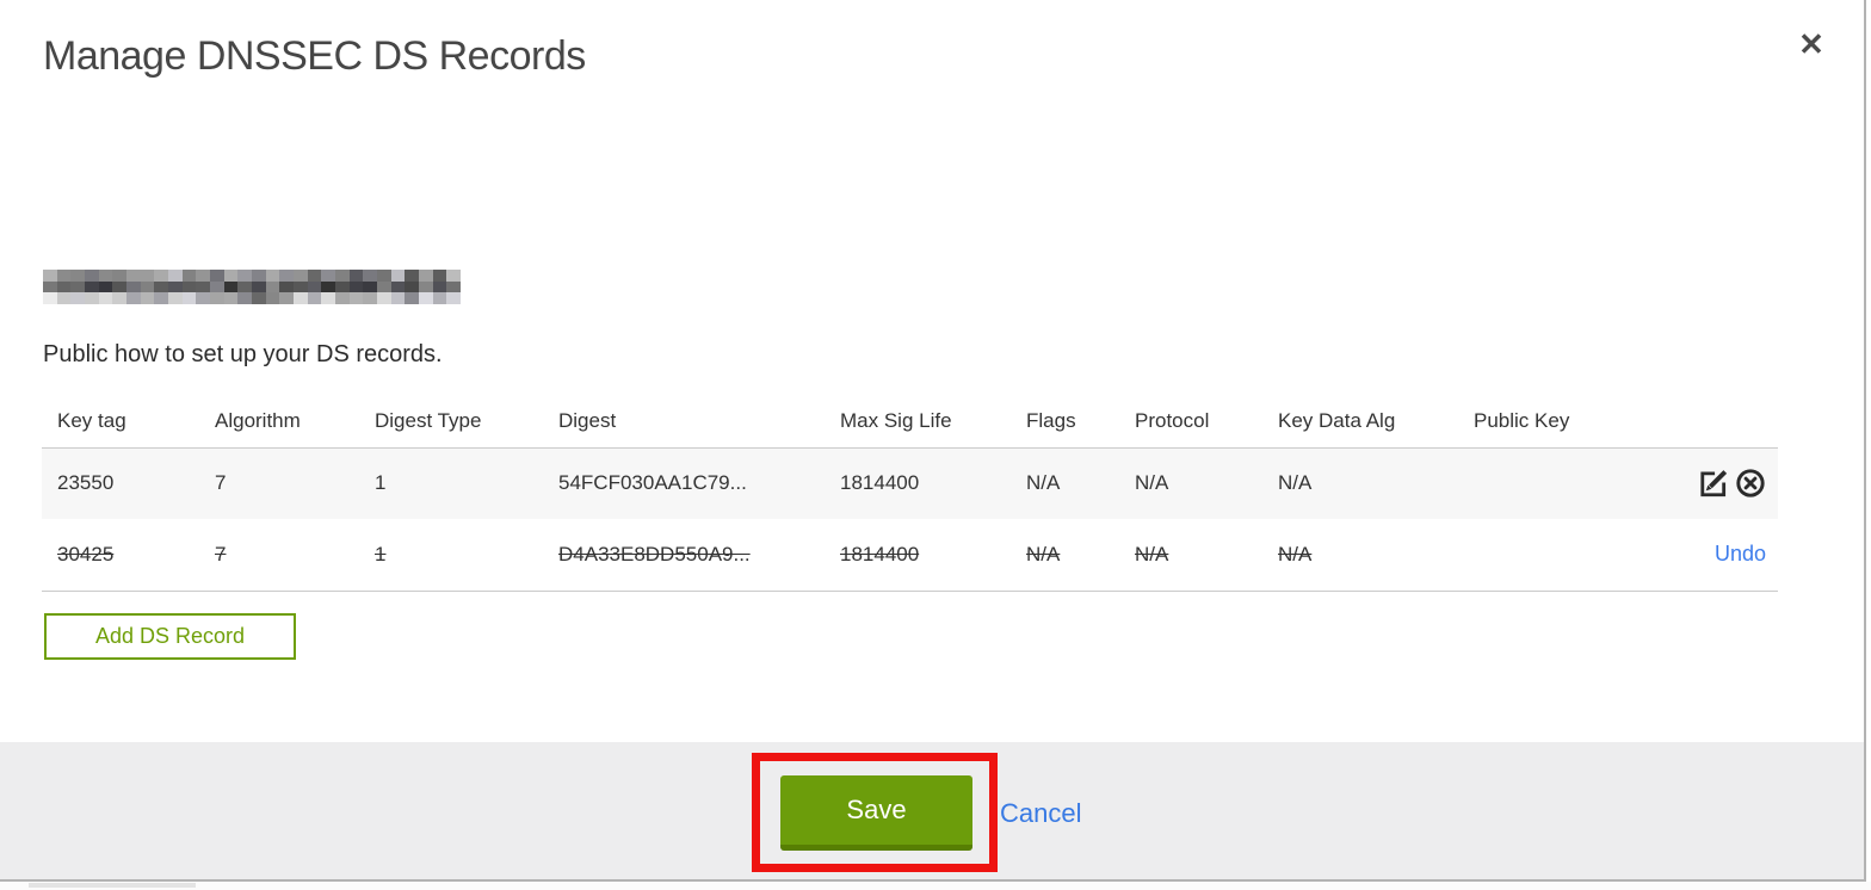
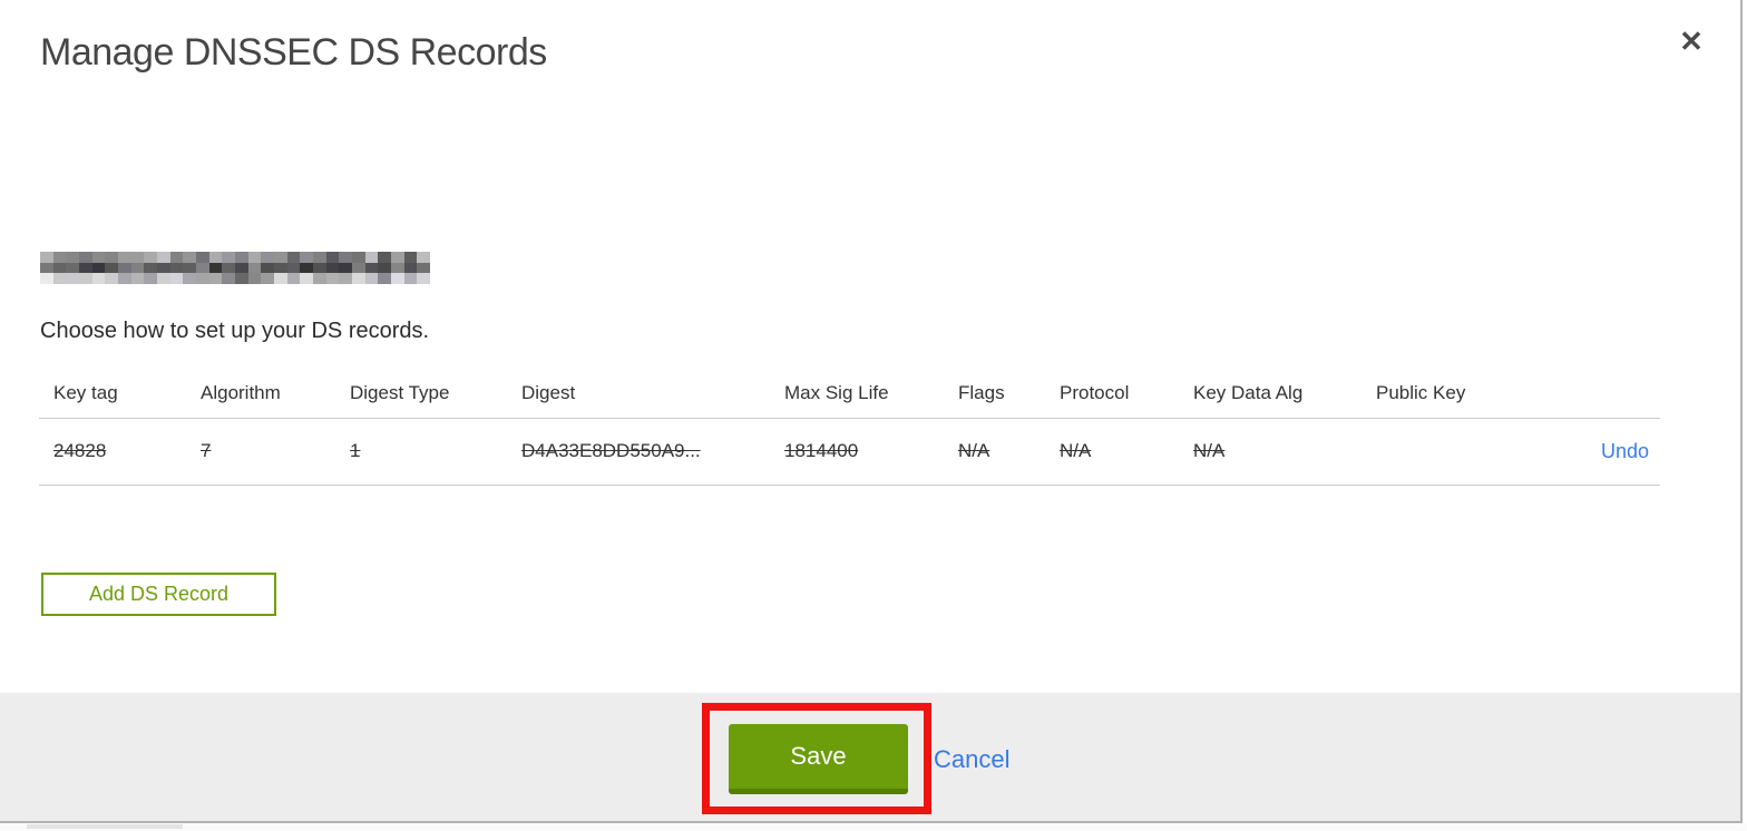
  Manage DNSSEC DS Records
  ✕
- Public how to set up your DS records.
+ Choose how to set up your DS records.
  Key tag	Algorithm	Digest Type	Digest	Max Sig Life	Flags	Protocol	Key Data Alg	Public Key
- 23550	7	1	54FCF030AA1C79...	1814400	N/A	N/A	N/A
- 30425	7	1	D4A33E8DD550A9...	1814400	N/A	N/A	N/A		Undo
+ 24828	7	1	D4A33E8DD550A9...	1814400	N/A	N/A	N/A		Undo
  Add DS Record
  Save
  Cancel
